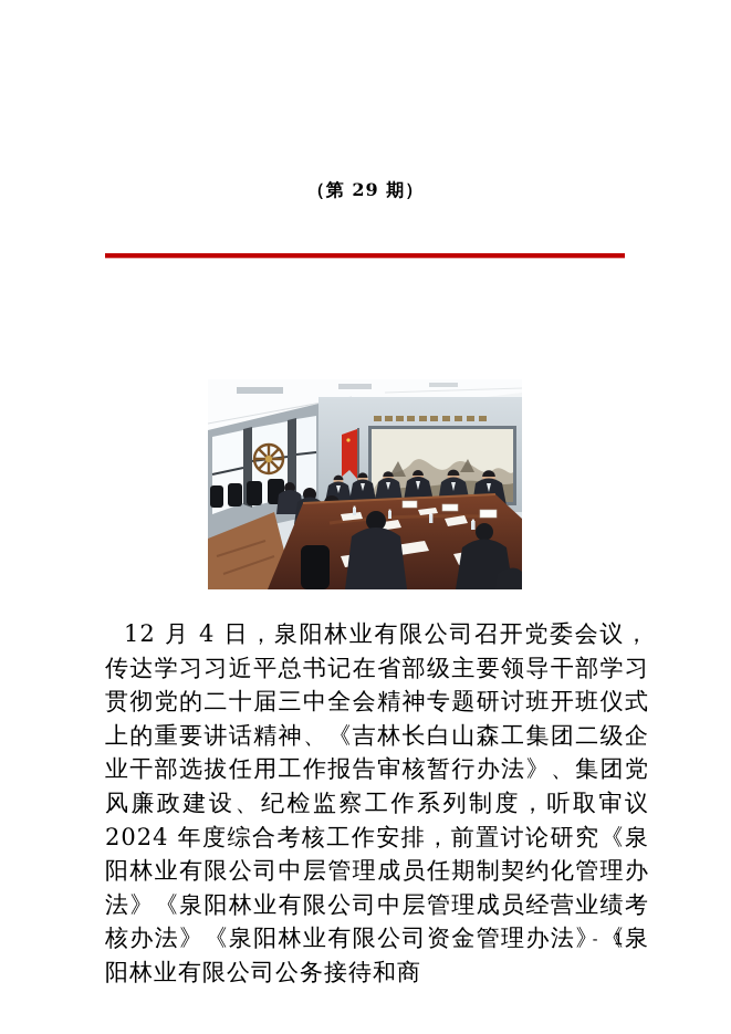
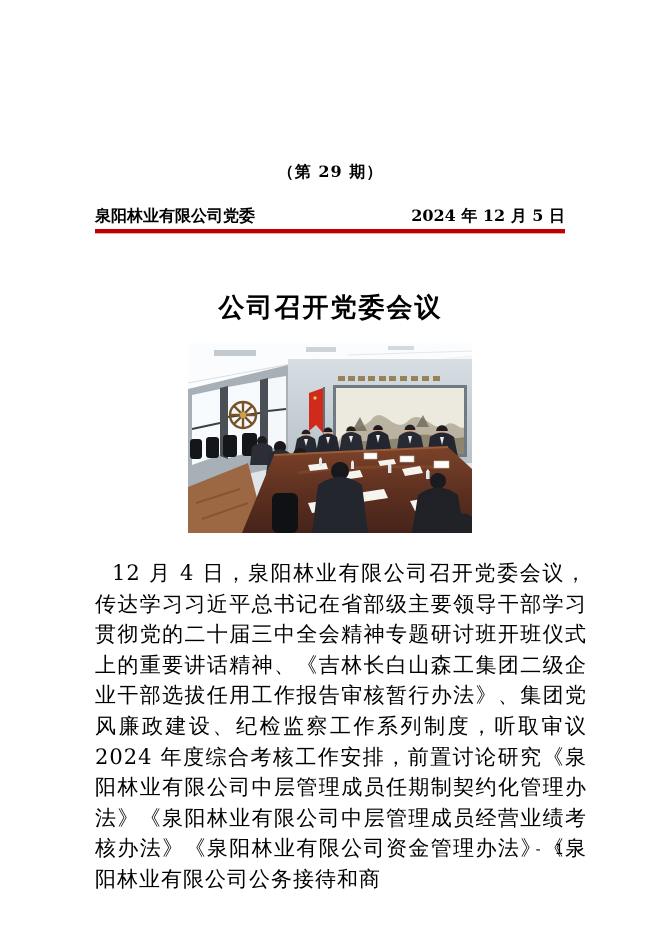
  （第 29 期）
+ 泉阳林业有限公司党委
+ 2024 年 12 月 5 日
+ 公司召开党委会议
  12 月 4 日，泉阳林业有限公司召开党委会议，传达学习习近平总书记在省部级主要领导干部学习贯彻党的二十届三中全会精神专题研讨班开班仪式上的重要讲话精神、《吉林长白山森工集团二级企业干部选拔任用工作报告审核暂行办法》、集团党风廉政建设、纪检监察工作系列制度，听取审议 2024 年度综合考核工作安排，前置讨论研究《泉阳林业有限公司中层管理成员任期制契约化管理办法》《泉阳林业有限公司中层管理成员经营业绩考核办法》《泉阳林业有限公司资金管理办法》《泉阳林业有限公司公务接待和商
  - 1 -
